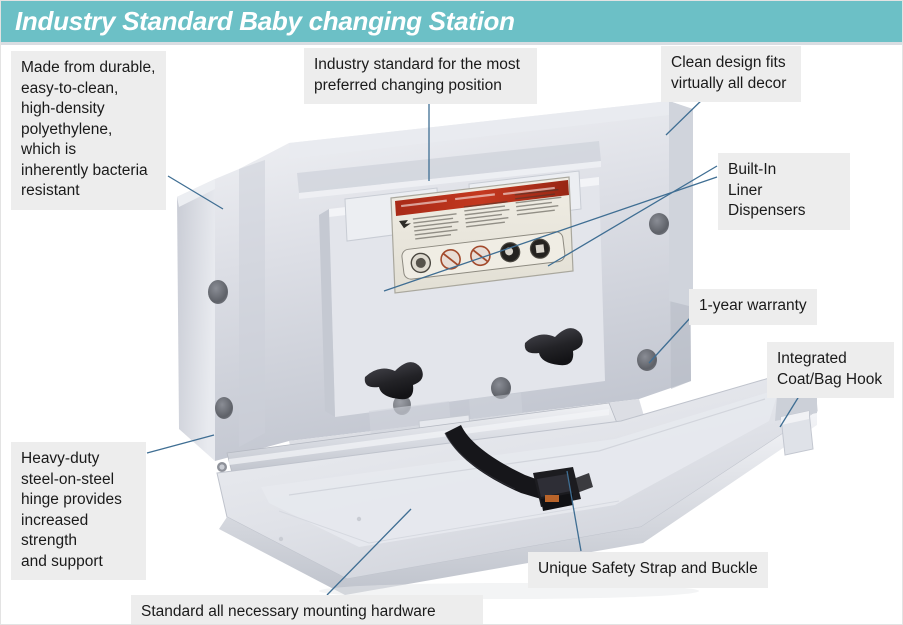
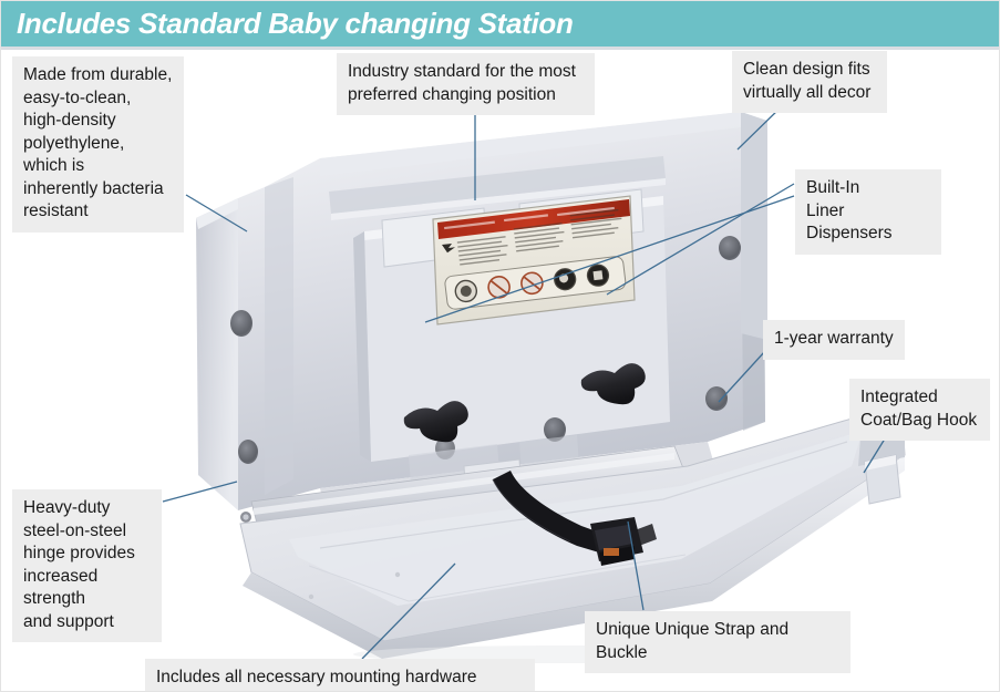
- Industry Standard Baby changing Station
+ Includes Standard Baby changing Station
  Made from durable,
  easy-to-clean,
  high-density
  polyethylene,
  which is
  inherently bacteria
  resistant
  Industry standard for the most
  preferred changing position
  Clean design fits
  virtually all decor
  Built-In
  Liner Dispensers
  1-year warranty
  Integrated
  Coat/Bag Hook
  Heavy-duty
  steel-on-steel
  hinge provides
  increased
  strength
  and support
- Unique Safety Strap and Buckle
+ Unique Unique Strap and Buckle
- Standard all necessary mounting hardware
+ Includes all necessary mounting hardware
